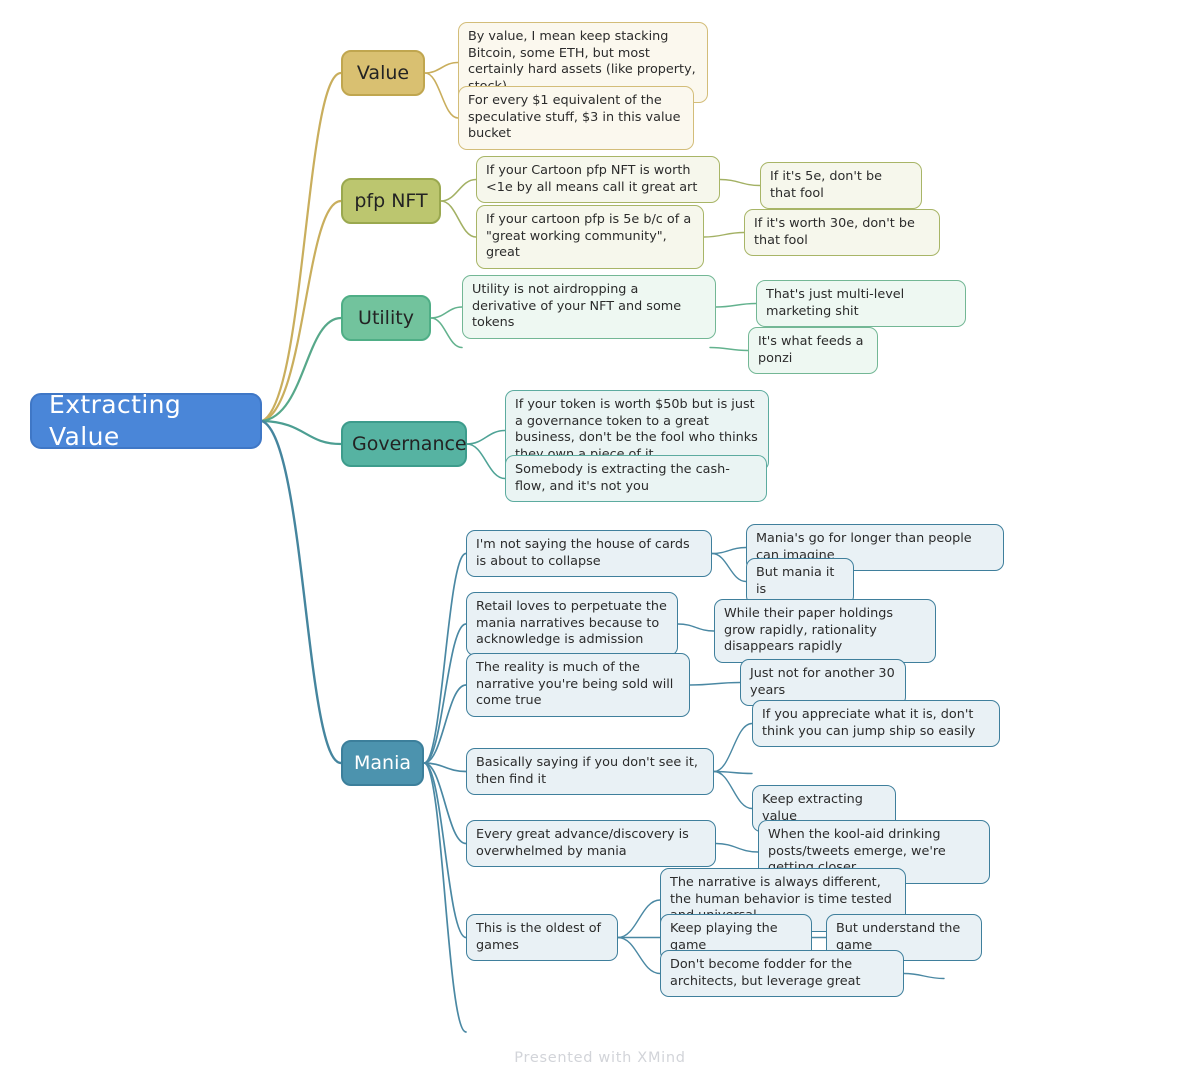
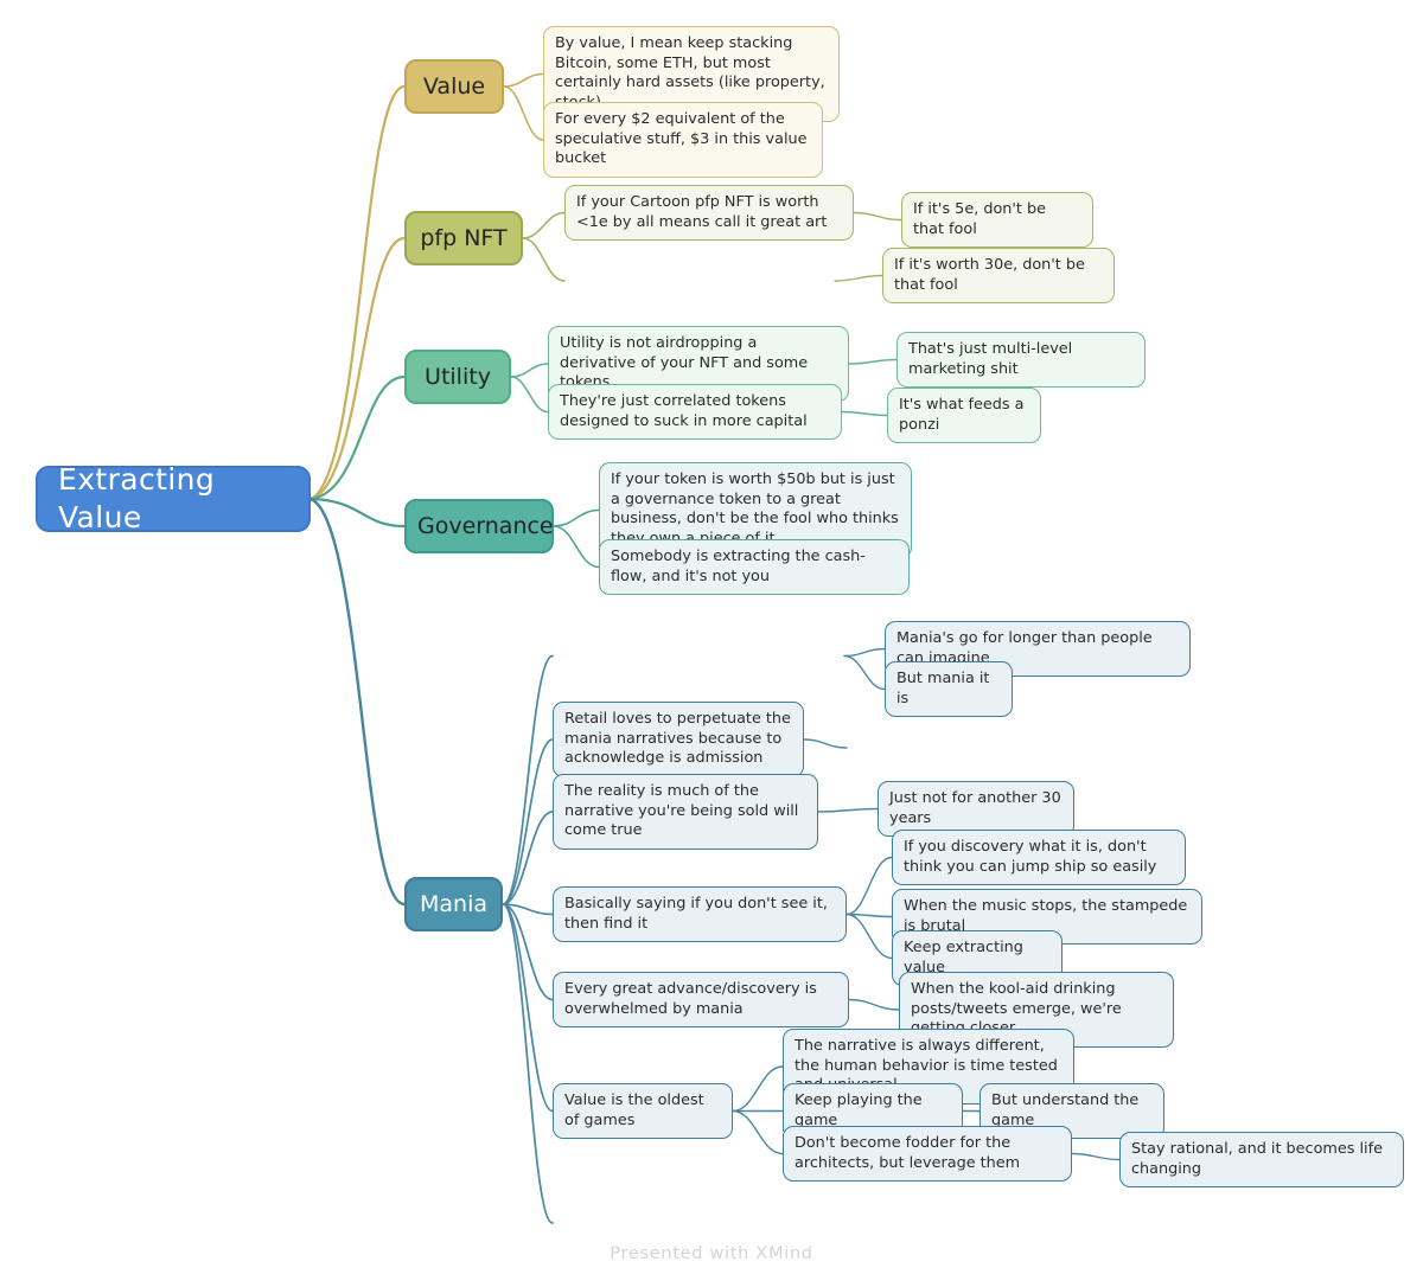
  Extracting Value
  Value
  By value, I mean keep stacking Bitcoin, some ETH, but most certainly hard assets (like property,
- For every $1 equivalent of the speculative stuff, $3 in this value bucket
+ For every $2 equivalent of the speculative stuff, $3 in this value bucket
  pfp NFT
  If your Cartoon pfp NFT is worth <1e by all means call it great art
  If it's 5e, don't be that fool
- If your cartoon pfp is 5e b/c of a "great working community", great
  If it's worth 30e, don't be that fool
  Utility
  Utility is not airdropping a derivative of your NFT and some tokens
  That's just multi-level marketing shit
+ They're just correlated tokens designed to suck in more capital
  It's what feeds a ponzi
  Governance
  If your token is worth $50b but is just a governance token to a great business, don't be the fool who thinks
  Somebody is extracting the cash-flow, and it's not you
  Mania
- I'm not saying the house of cards is about to collapse
  Mania's go for longer than people can imagine
  But mania it is
  Retail loves to perpetuate the mania narratives because to acknowledge is admission
- While their paper holdings grow rapidly, rationality disappears rapidly
  The reality is much of the narrative you're being sold will come true
  Just not for another 30 years
  Basically saying if you don't see it, then find it
- If you appreciate what it is, don't think you can jump ship so easily
+ If you discovery what it is, don't think you can jump ship so easily
+ When the music stops, the stampede is brutal
  Keep extracting value
  Every great advance/discovery is overwhelmed by mania
  When the kool-aid drinking posts/tweets emerge, we're
- This is the oldest of games
+ Value is the oldest of games
  The narrative is always different, the human behavior is time tested
  Keep playing the game
  But understand the game
- Don't become fodder for the architects, but leverage great
+ Don't become fodder for the architects, but leverage them
+ Stay rational, and it becomes life changing
  Presented with XMind
